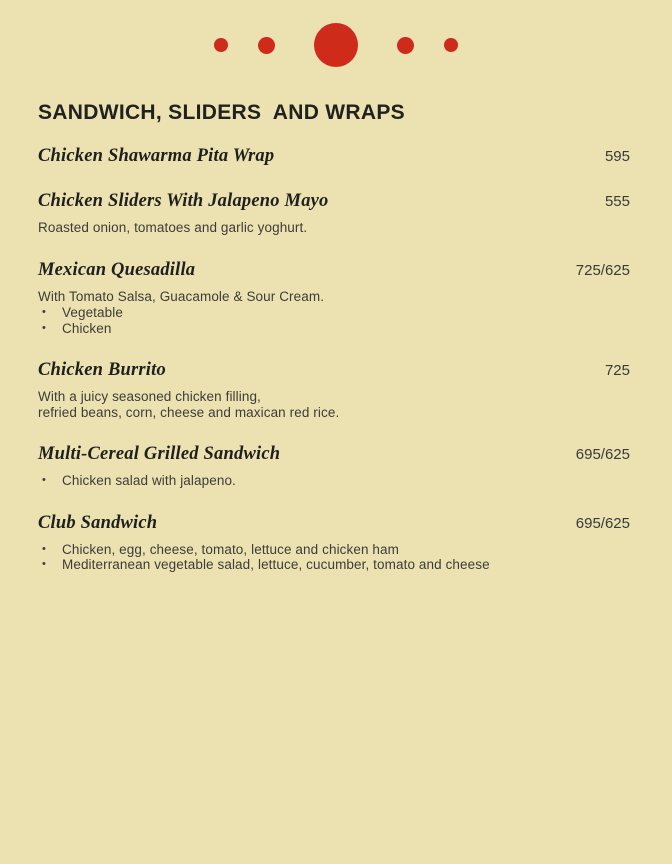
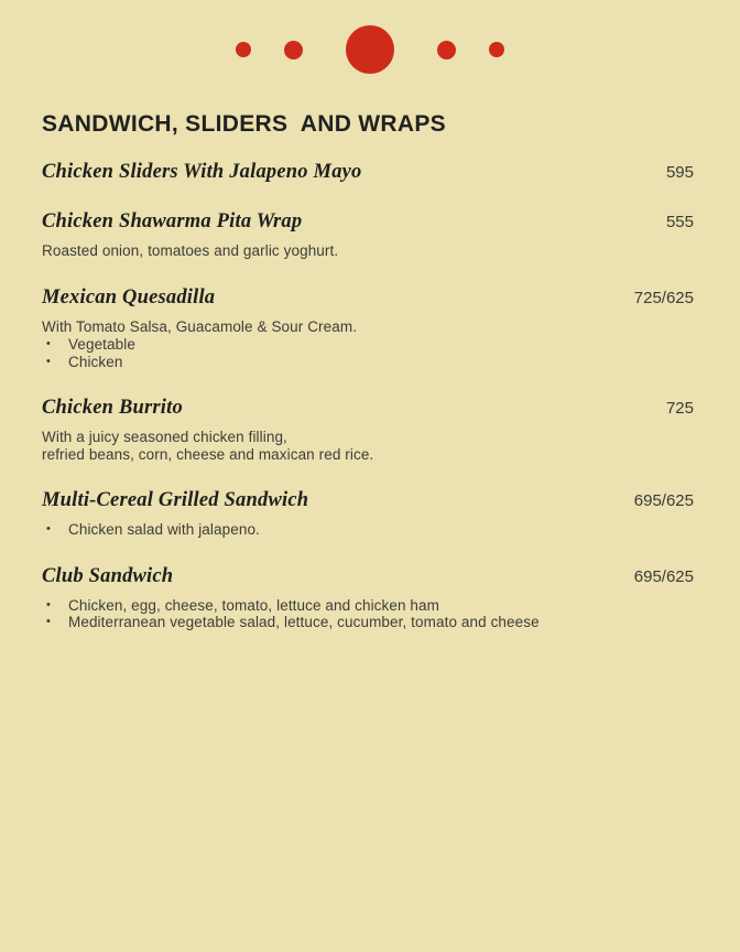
  SANDWICH, SLIDERS AND WRAPS
- Chicken Shawarma Pita Wrap
+ Chicken Sliders With Jalapeno Mayo
  595
- Chicken Sliders With Jalapeno Mayo
+ Chicken Shawarma Pita Wrap
  555
  Roasted onion, tomatoes and garlic yoghurt.
  Mexican Quesadilla
  725/625
  With Tomato Salsa, Guacamole & Sour Cream.
  Vegetable
  Chicken
  Chicken Burrito
  725
  With a juicy seasoned chicken filling,
  refried beans, corn, cheese and maxican red rice.
  Multi-Cereal Grilled Sandwich
  695/625
  Chicken salad with jalapeno.
  Club Sandwich
  695/625
  Chicken, egg, cheese, tomato, lettuce and chicken ham
  Mediterranean vegetable salad, lettuce, cucumber, tomato and cheese
